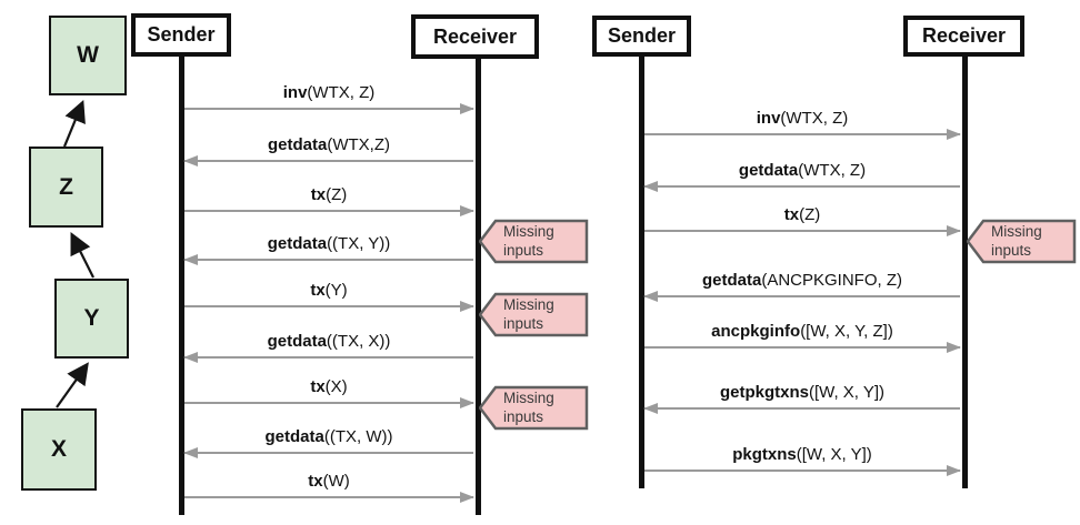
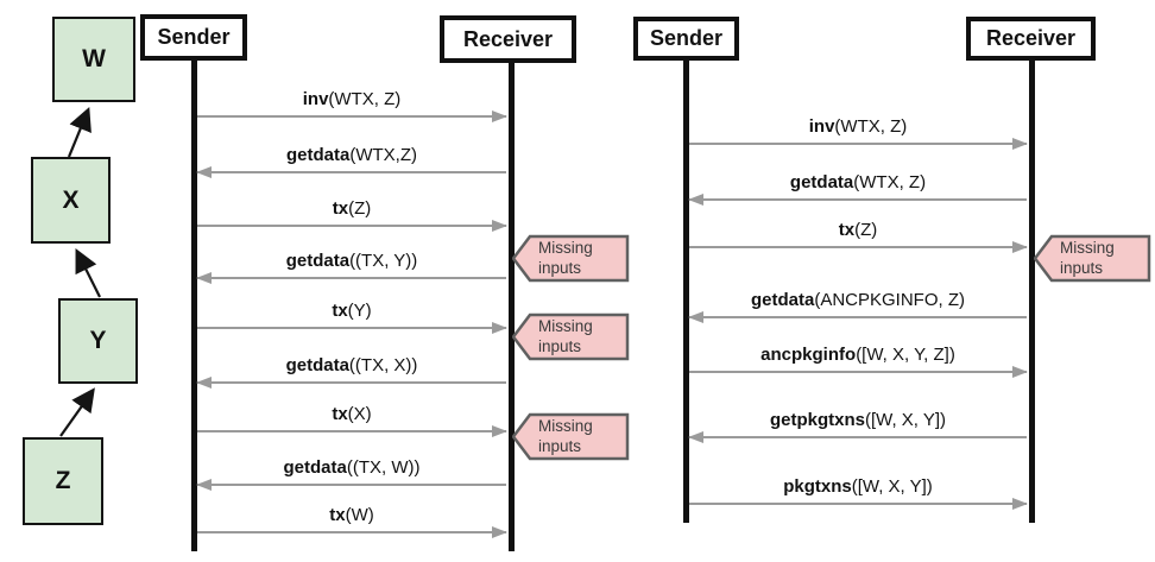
  W
- Z
+ X
  Y
- X
+ Z
  Sender
  Receiver
  inv(WTX, Z)
  getdata(WTX,Z)
  tx(Z)
  getdata((TX, Y))
  tx(Y)
  getdata((TX, X))
  tx(X)
  getdata((TX, W))
  tx(W)
  Missing inputs
  Missing inputs
  Missing inputs
  Sender
  Receiver
  inv(WTX, Z)
  getdata(WTX, Z)
  tx(Z)
  getdata(ANCPKGINFO, Z)
  ancpkginfo([W, X, Y, Z])
  getpkgtxns([W, X, Y])
  pkgtxns([W, X, Y])
  Missing inputs
